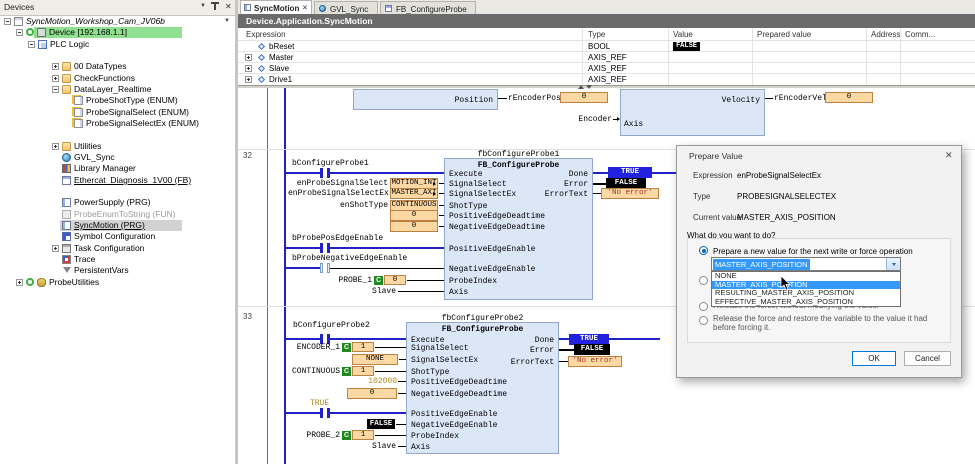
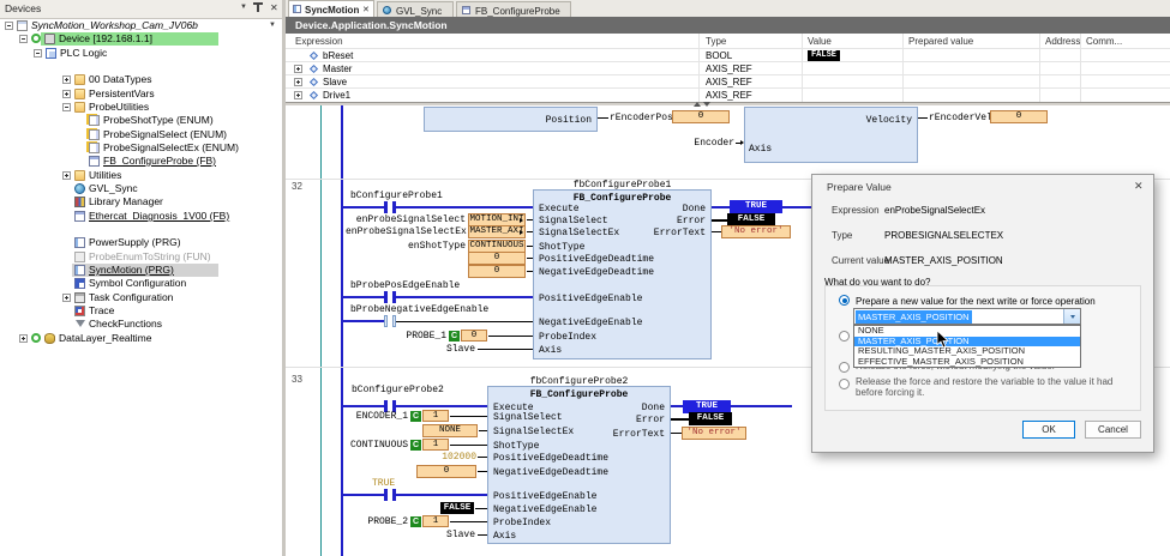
  Devices
  ✕
  SyncMotion_Workshop_Cam_JV06b
  Device [192.168.1.1]
  PLC Logic
  00 DataTypes
- CheckFunctions
+ PersistentVars
- DataLayer_Realtime
+ ProbeUtilities
  ProbeShotType (ENUM)
  ProbeSignalSelect (ENUM)
  ProbeSignalSelectEx (ENUM)
+ FB_ConfigureProbe (FB)
  Utilities
  GVL_Sync
  Library Manager
  Ethercat_Diagnosis_1V00 (FB)
  PowerSupply (PRG)
  ProbeEnumToString (FUN)
  SyncMotion (PRG)
  Symbol Configuration
  Task Configuration
  Trace
- PersistentVars
+ CheckFunctions
- ProbeUtilities
+ DataLayer_Realtime
  SyncMotion
  GVL_Sync
  FB_ConfigureProbe
  Device.Application.SyncMotion
  Expression
  Type
  Value
  Prepared value
  Address
  Comm...
  bReset
  BOOL
  FALSE
  Master
  AXIS_REF
  Slave
  AXIS_REF
  Drive1
  AXIS_REF
  Position
  rEncoderPos
  0
  Velocity
  Axis
  Encoder
  rEncoderVe
  0
  32
  fbConfigureProbe1
  FB_ConfigureProbe
  Execute
  SignalSelect
  SignalSelectEx
  ShotType
  PositiveEdgeDeadtime
  NegativeEdgeDeadtime
  PositiveEdgeEnable
  NegativeEdgeEnable
  ProbeIndex
  Axis
  Done
  Error
  ErrorText
  bConfigureProbe1
  enProbeSignalSelect
  MOTION_INT
  enProbeSignalSelectEx
  MASTER_AXI
  enShotType
  CONTINUOUS
  0
  0
  bProbePosEdgeEnable
  bProbeNegativeEdgeEnable
  PROBE_1
  0
  Slave
  TRUE
  FALSE
  'No error'
  33
  fbConfigureProbe2
  FB_ConfigureProbe
  Execute
  SignalSelect
  SignalSelectEx
  ShotType
  PositiveEdgeDeadtime
  NegativeEdgeDeadtime
  PositiveEdgeEnable
  NegativeEdgeEnable
  ProbeIndex
  Axis
  Done
  Error
  ErrorText
  bConfigureProbe2
  ENCODER_1
  1
  NONE
  CONTINUOUS
  1
  102000
  0
  TRUE
  FALSE
  PROBE_2
  1
  Slave
  TRUE
  FALSE
  'No error'
  Prepare Value
  ✕
  Expression
  enProbeSignalSelectEx
  Type
  PROBESIGNALSELECTEX
  Current value
  MASTER_AXIS_POSITION
  What do you want to do?
  Prepare a new value for the next write or force operation
  MASTER_AXIS_POSITION
  NONE
  MASTER_AXIS_POTION
  RESULTING_MASTER_AXIS_POSITION
  EFFECTIVE_MASTER_AXIS_POSITION
  Release the force and restore the variable to the value it had before forcing it.
  OK
  Cancel
